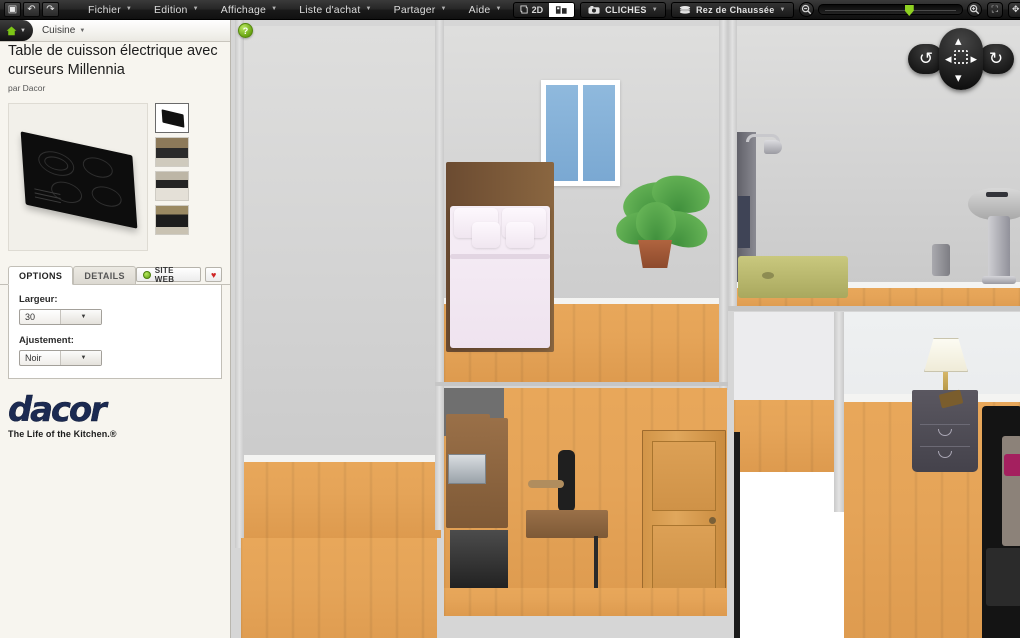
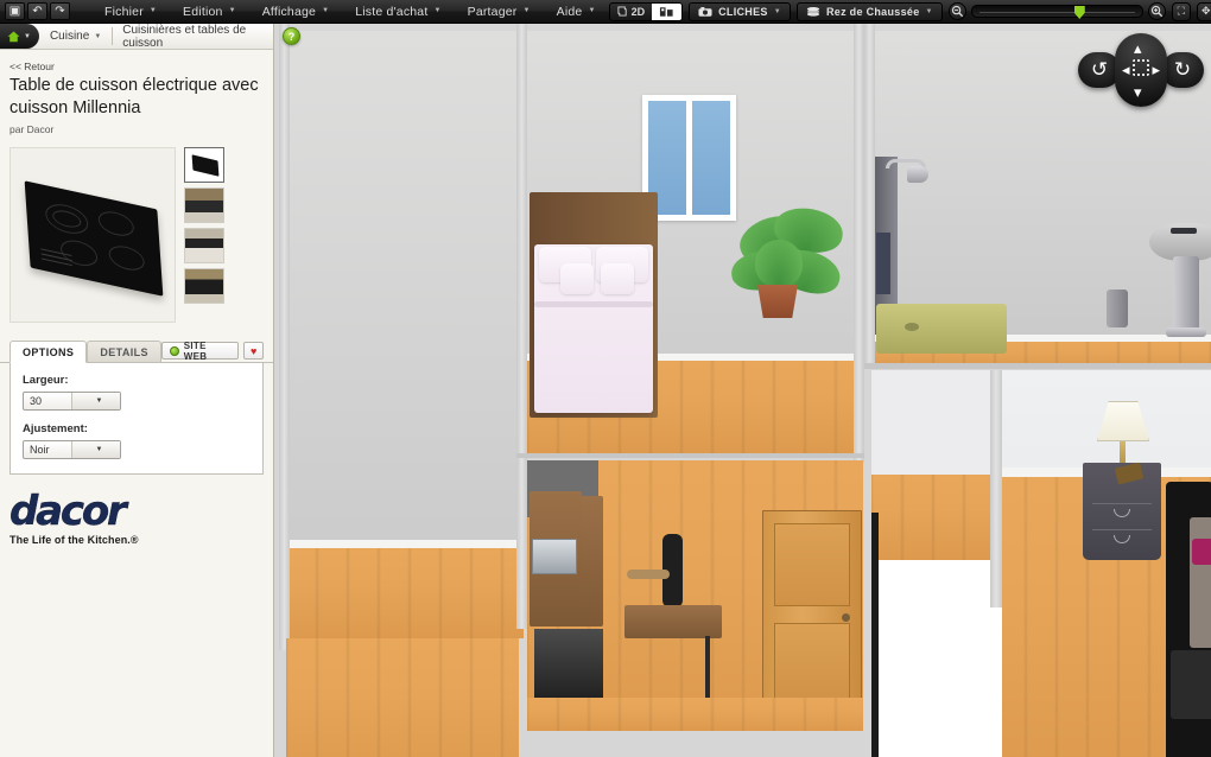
  ▣
  ↶
  ↷
  Fichier
  Edition
  Affichage
  Liste d'achat
  Partager
  Aide
  2D
  CLICHES
  Rez de Chaussée
  ⛶
  ✥
  Cuisine
+ Cuisinières et tables de cuisson
+ << Retour
- Table de cuisson électrique avec curseurs Millennia
+ Table de cuisson électrique avec cuisson Millennia
  par Dacor
  OPTIONS
  DETAILS
  SITE WEB
  ♥
  Largeur:
  30
  Ajustement:
  Noir
  dacor
  The Life of the Kitchen.®
  ?
  ↺
  ↻
  ▴
  ▾
  ◂
  ▸
